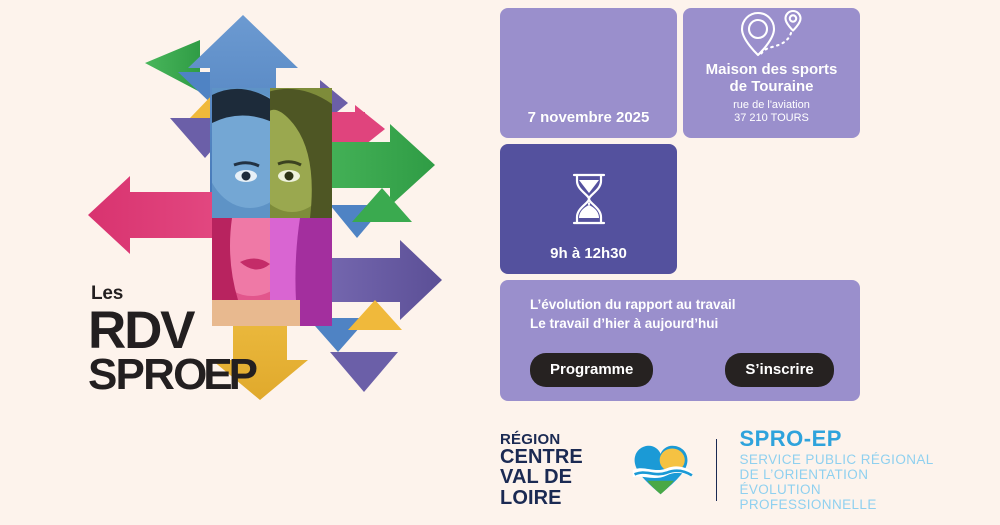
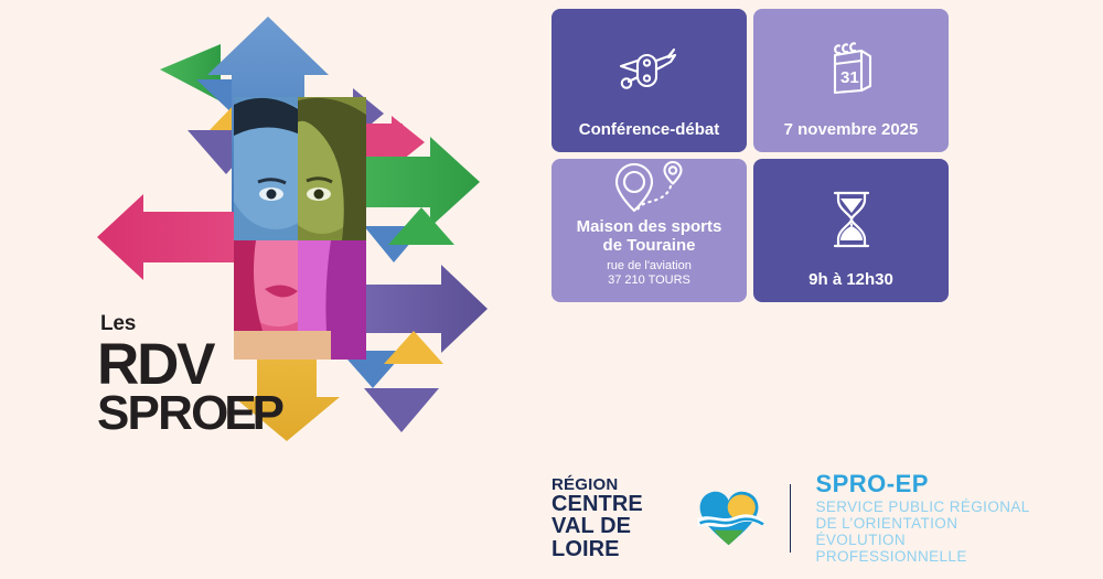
  Les
  RDV
  SPR
  OE
  P
+ Conférence-débat
+ 31
  7 novembre 2025
  Maison des sports
  de Touraine
  rue de l'aviation
  37 210 TOURS
  9h à 12h30
- L’évolution du rapport au travail
- Le travail d’hier à aujourd’hui
- Programme
- S’inscrire
  RÉGION
  CENTRE
  VAL DE LOIRE
  SPRO-EP
  SERVICE PUBLIC RÉGIONAL
  DE L’ORIENTATION
  ÉVOLUTION PROFESSIONNELLE
